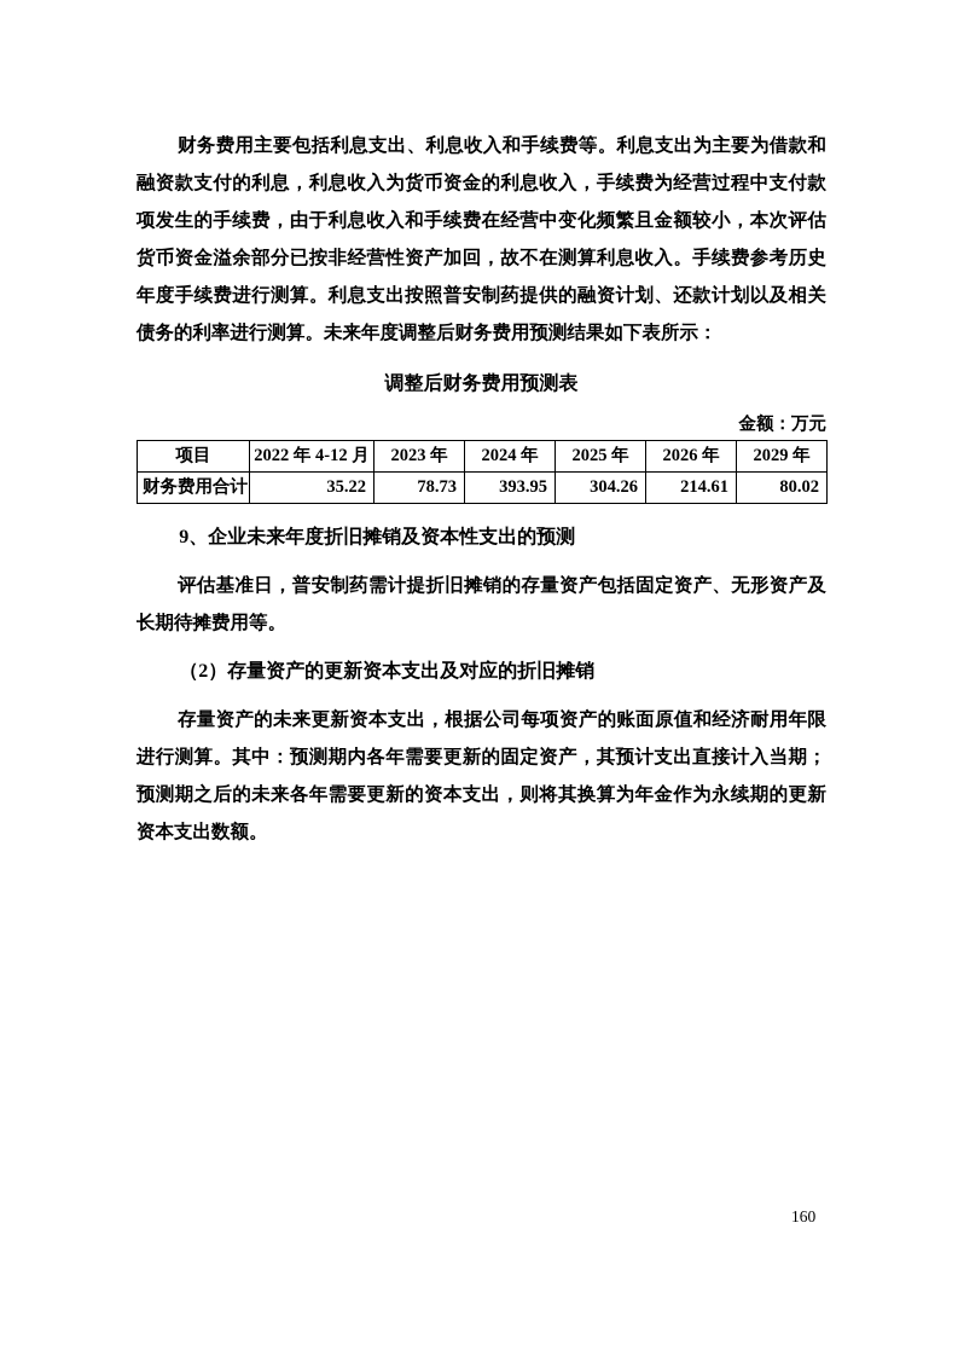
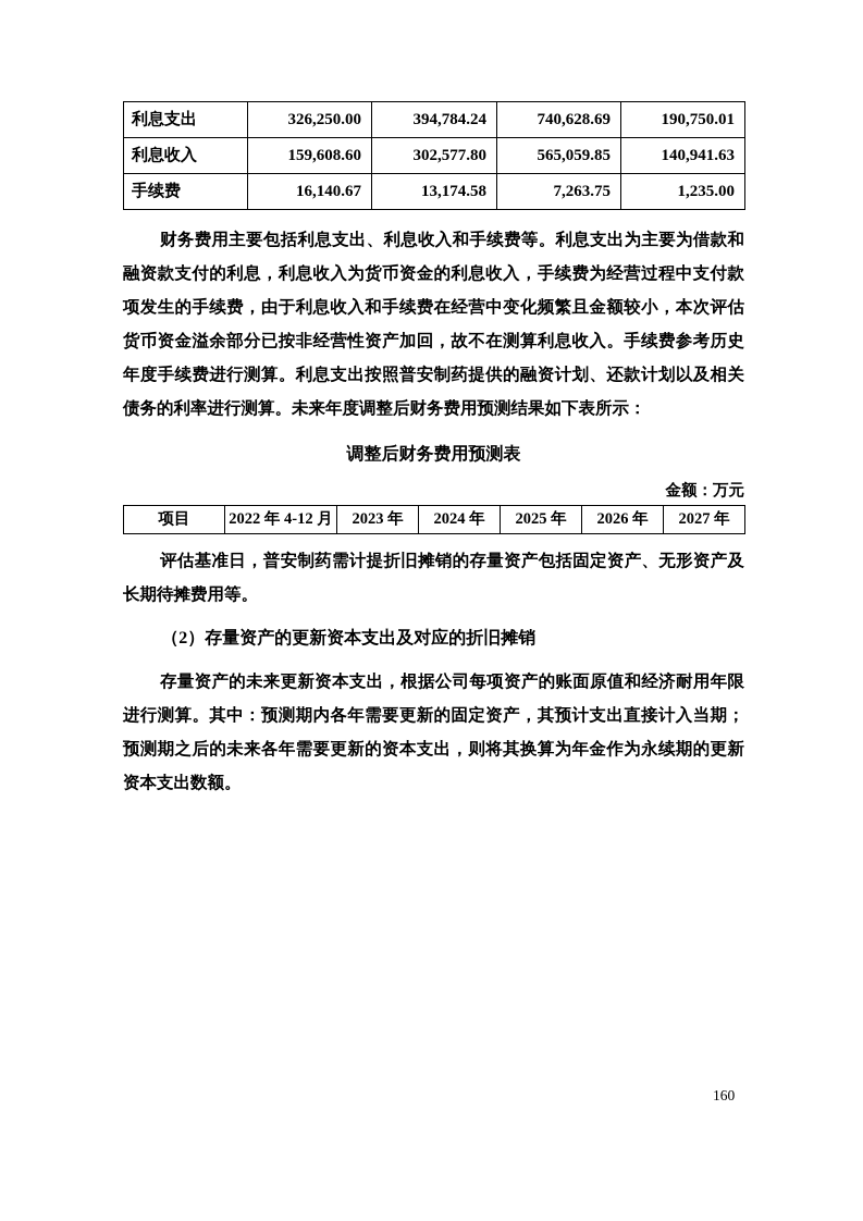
+ 利息支出	326,250.00	394,784.24	740,628.69	190,750.01
+ 利息收入	159,608.60	302,577.80	565,059.85	140,941.63
+ 手续费	16,140.67	13,174.58	7,263.75	1,235.00
  财务费用主要包括利息支出、利息收入和手续费等。利息支出为主要为借款和融资款支付的利息，利息收入为货币资金的利息收入，手续费为经营过程中支付款项发生的手续费，由于利息收入和手续费在经营中变化频繁且金额较小，本次评估货币资金溢余部分已按非经营性资产加回，故不在测算利息收入。手续费参考历史年度手续费进行测算。利息支出按照普安制药提供的融资计划、还款计划以及相关债务的利率进行测算。未来年度调整后财务费用预测结果如下表所示：
  调整后财务费用预测表
  金额：万元
- 项目	2022 年 4-12 月	2023 年	2024 年	2025 年	2026 年	2029 年
+ 项目	2022 年 4-12 月	2023 年	2024 年	2025 年	2026 年	2027 年
- 财务费用合计	35.22	78.73	393.95	304.26	214.61	80.02
- 9、企业未来年度折旧摊销及资本性支出的预测
  评估基准日，普安制药需计提折旧摊销的存量资产包括固定资产、无形资产及长期待摊费用等。
  （2）存量资产的更新资本支出及对应的折旧摊销
  存量资产的未来更新资本支出，根据公司每项资产的账面原值和经济耐用年限进行测算。其中：预测期内各年需要更新的固定资产，其预计支出直接计入当期；预测期之后的未来各年需要更新的资本支出，则将其换算为年金作为永续期的更新资本支出数额。
  160
